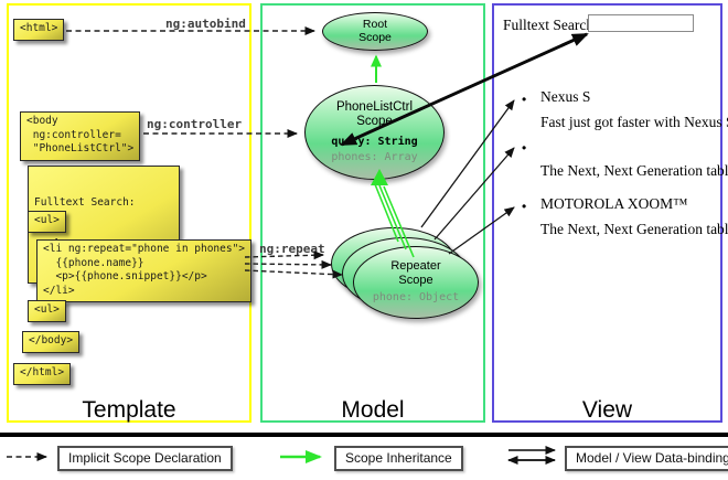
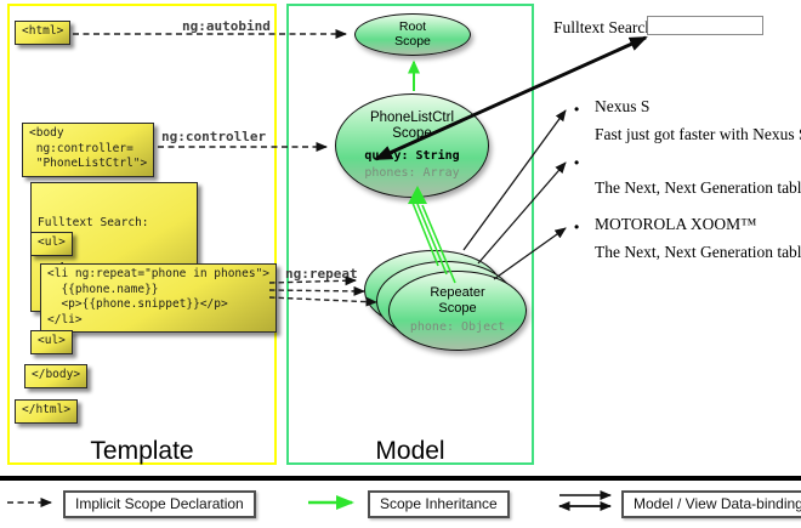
  Template
  Model
- View
  <html>
  <body
  ng:controller=
  "PhoneListCtrl">
  Fulltext Search:
  <ul>
  <li ng:repeat="phone in phones">
  {{phone.name}}
  <p>{{phone.snippet}}</p>
  </li>
  <ul>
  </body>
  </html>
  ng:autobind
  ng:controller
  ng:repeat
  Root
  Scope
  PhoneListCtrl
  Scope
  qury: String
  phones: Array
  Repeater
  Scope
  phone: Object
  Fulltext Searc
  •
  Nexus S
  Fast just got faster with Nexus
  •
  The Next, Next Generation tabl
  •
  MOTOROLA XOOM™
  The Next, Next Generation tabl
  Implicit Scope Declaration
  Scope Inheritance
  Model / View Data-binding
